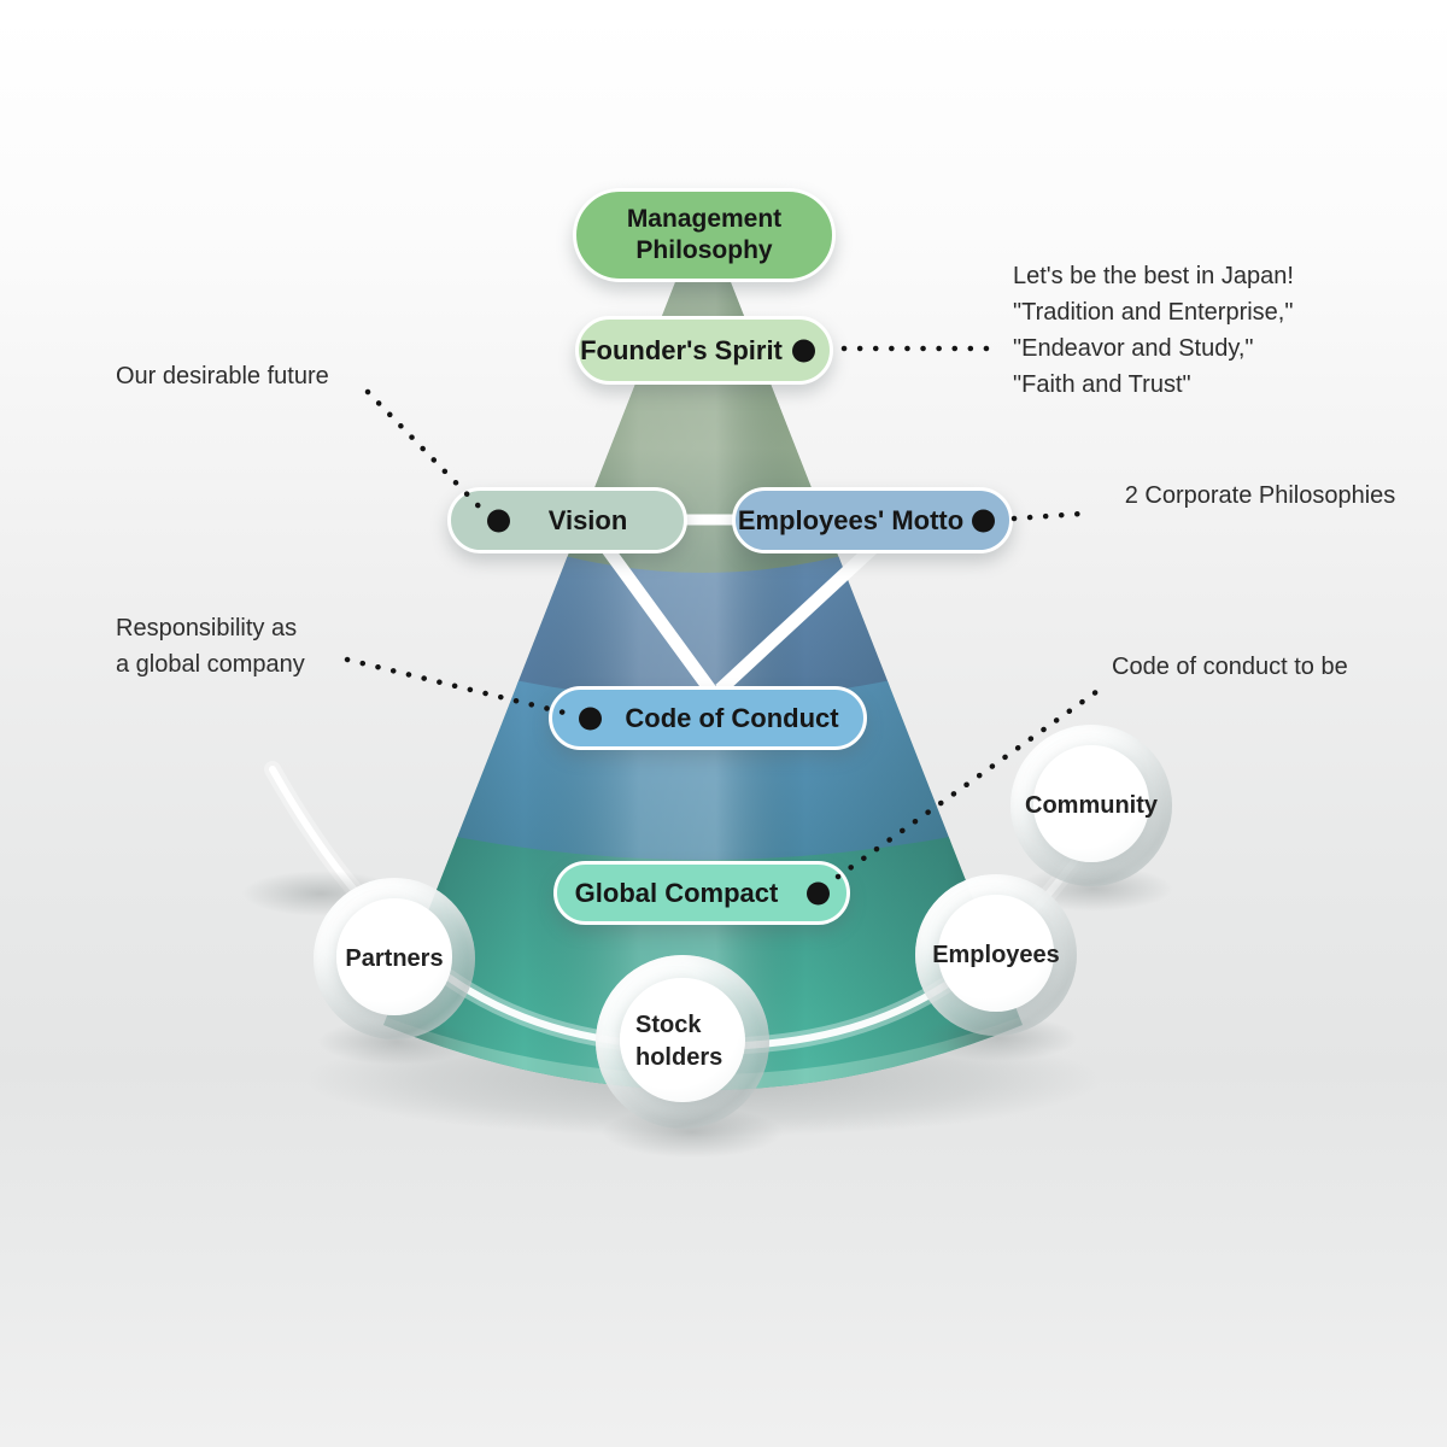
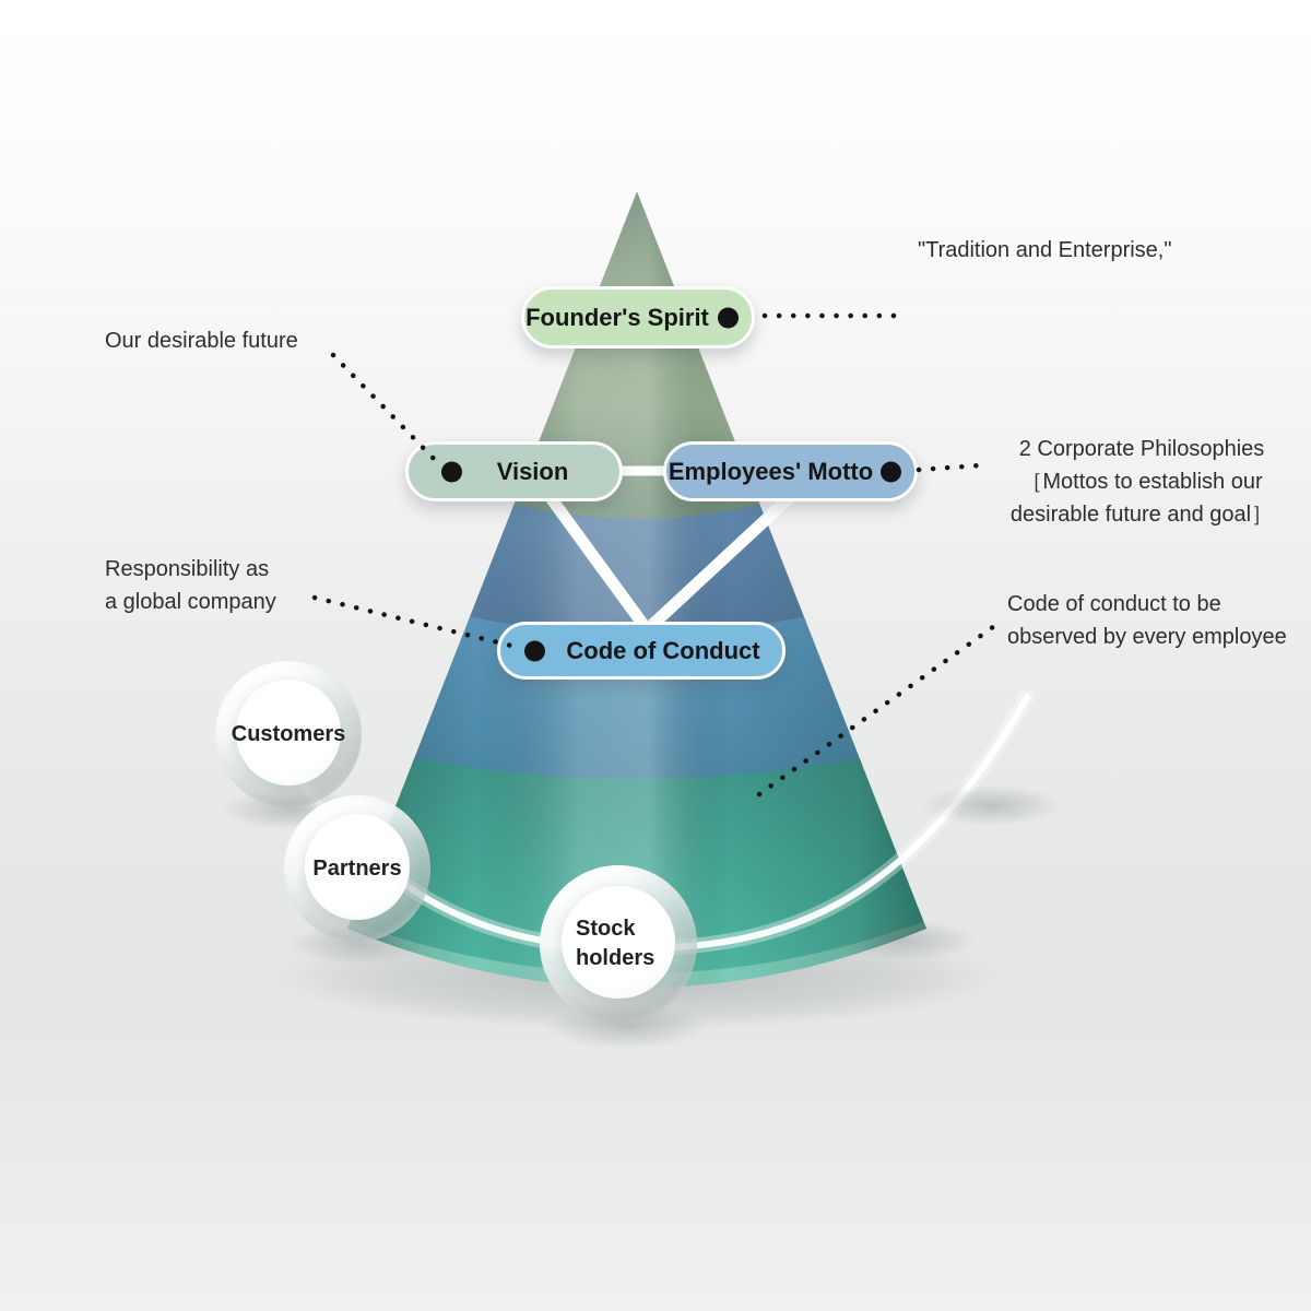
+ Customers
  Partners
  Stock holders
- Employees
- Community
- Management Philosophy
  Founder's Spirit
  Vision
  Employees' Motto
  Code of Conduct
- Global Compact
- Let's be the best in Japan!
  "Tradition and Enterprise,"
- "Endeavor and Study,"
- "Faith and Trust"
  Our desirable future
  2 Corporate Philosophies
+ ［Mottos to establish our
+ desirable future and goal］
  Responsibility as
  a global company
  Code of conduct to be
+ observed by every employee
